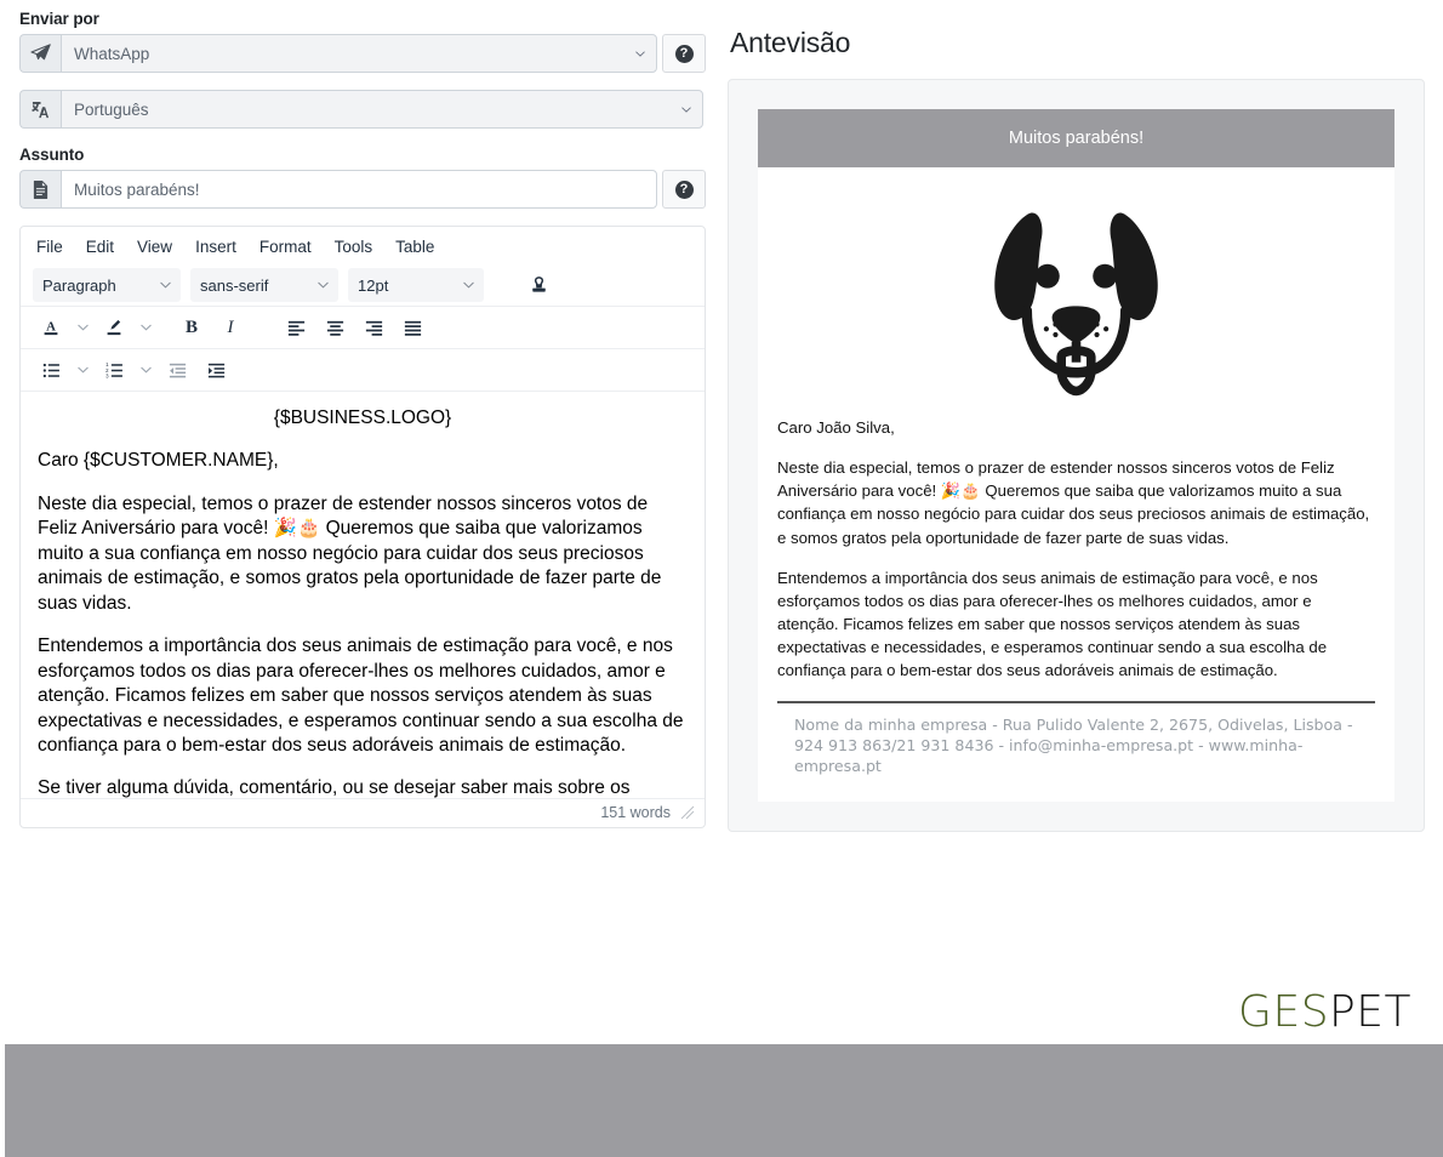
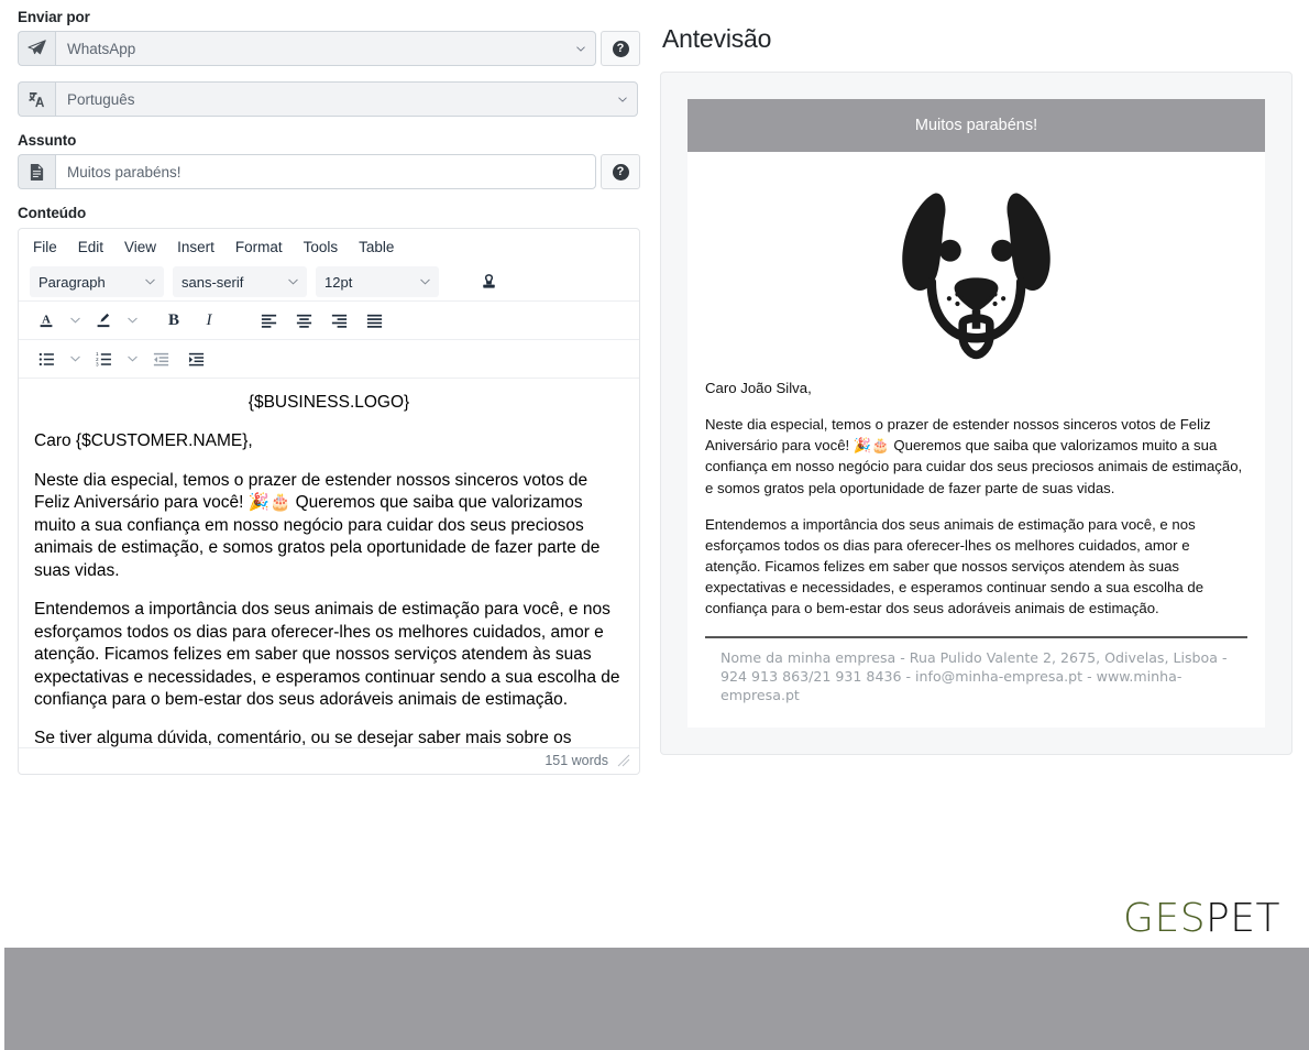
  Enviar por
  WhatsApp
  ?
  Português
  Assunto
  Muitos parabéns!
  ?
+ Conteúdo
  File
  Edit
  View
  Insert
  Format
  Tools
  Table
  Paragraph
  sans-serif
  12pt
  A
  B
  I
  {$BUSINESS.LOGO}
  Caro {$CUSTOMER.NAME},
  Neste dia especial, temos o prazer de estender nossos sinceros votos de Feliz Aniversário para você! 🎉🎂 Queremos que saiba que valorizamos muito a sua confiança em nosso negócio para cuidar dos seus preciosos animais de estimação, e somos gratos pela oportunidade de fazer parte de suas vidas.
  Entendemos a importância dos seus animais de estimação para você, e nos esforçamos todos os dias para oferecer-lhes os melhores cuidados, amor e atenção. Ficamos felizes em saber que nossos serviços atendem às suas expectativas e necessidades, e esperamos continuar sendo a sua escolha de confiança para o bem-estar dos seus adoráveis animais de estimação.
  Se tiver alguma dúvida, comentário, ou se desejar saber mais sobre os
  151 words
  Antevisão
  Muitos parabéns!
  Caro João Silva,
  Neste dia especial, temos o prazer de estender nossos sinceros votos de Feliz Aniversário para você! 🎉🎂 Queremos que saiba que valorizamos muito a sua confiança em nosso negócio para cuidar dos seus preciosos animais de estimação, e somos gratos pela oportunidade de fazer parte de suas vidas.
  Entendemos a importância dos seus animais de estimação para você, e nos esforçamos todos os dias para oferecer-lhes os melhores cuidados, amor e atenção. Ficamos felizes em saber que nossos serviços atendem às suas expectativas e necessidades, e esperamos continuar sendo a sua escolha de confiança para o bem-estar dos seus adoráveis animais de estimação.
  Nome da minha empresa - Rua Pulido Valente 2, 2675, Odivelas, Lisboa - 924 913 863/21 931 8436 - info@minha-empresa.pt - www.minha-empresa.pt
  GESPET
